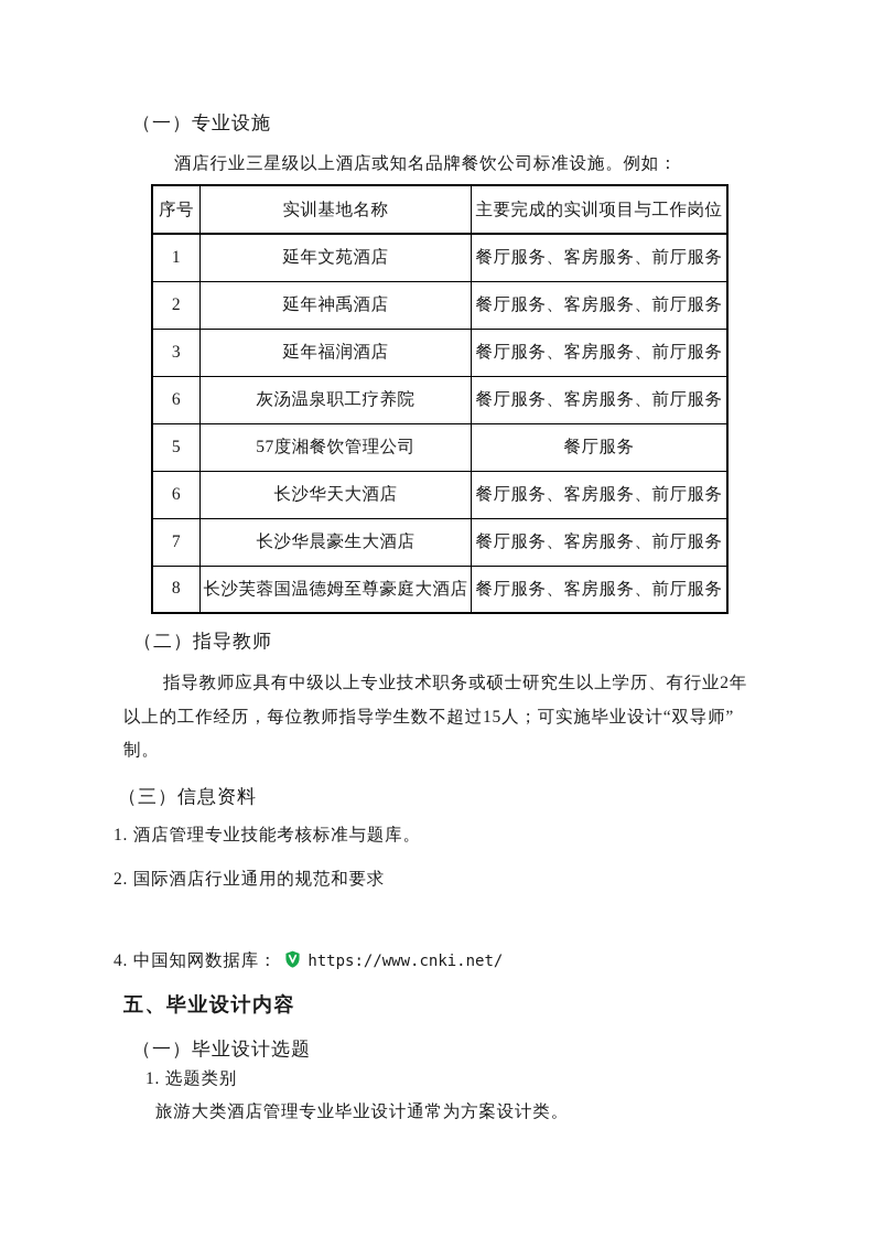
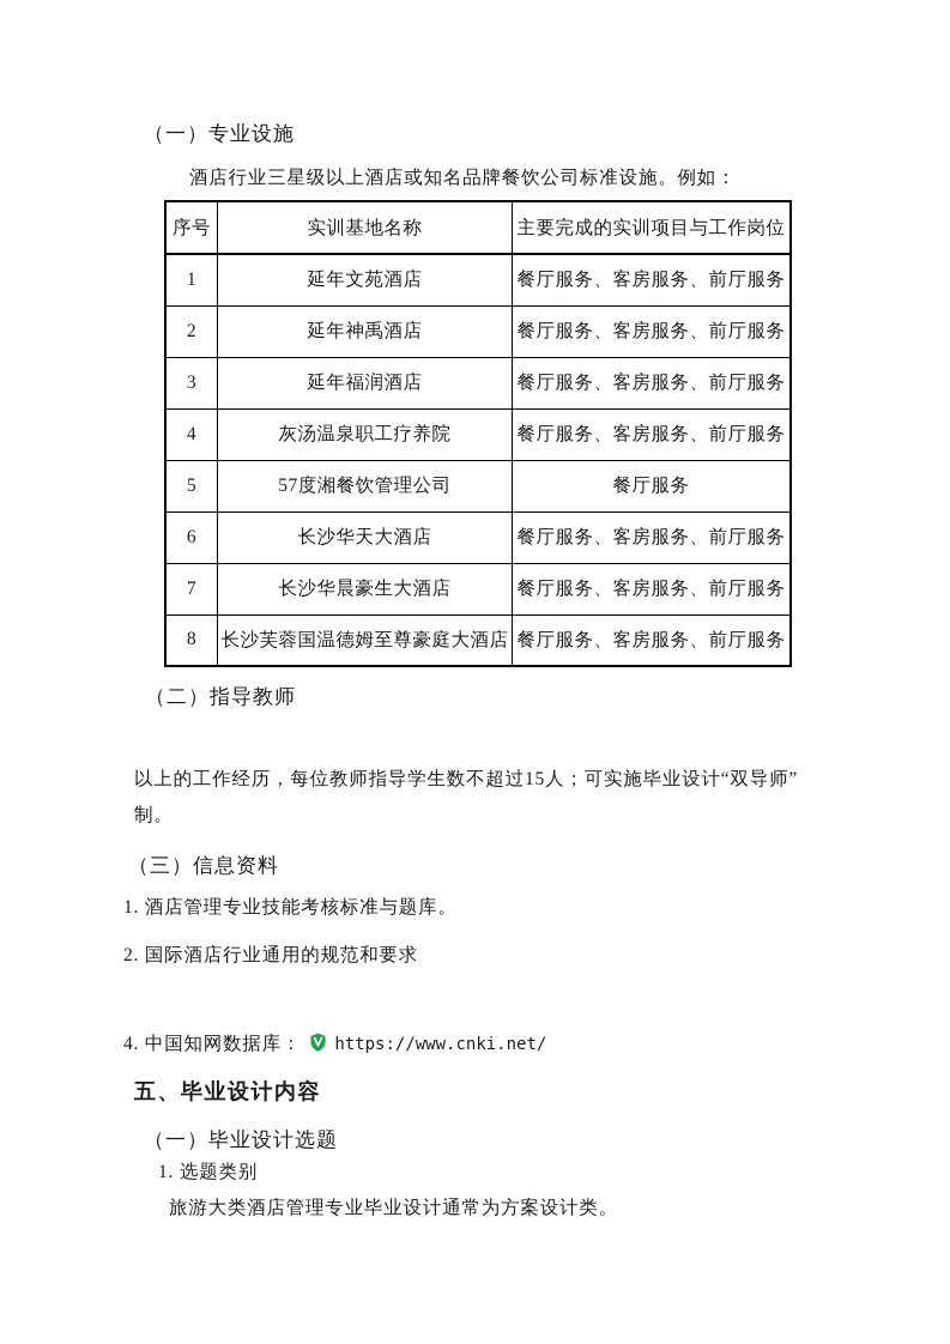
  （一）专业设施
  酒店行业三星级以上酒店或知名品牌餐饮公司标准设施。例如：
  序号	实训基地名称	主要完成的实训项目与工作岗位
  1	延年文苑酒店	餐厅服务、客房服务、前厅服务
  2	延年神禹酒店	餐厅服务、客房服务、前厅服务
  3	延年福润酒店	餐厅服务、客房服务、前厅服务
- 6	灰汤温泉职工疗养院	餐厅服务、客房服务、前厅服务
+ 4	灰汤温泉职工疗养院	餐厅服务、客房服务、前厅服务
  5	57度湘餐饮管理公司	餐厅服务
  6	长沙华天大酒店	餐厅服务、客房服务、前厅服务
  7	长沙华晨豪生大酒店	餐厅服务、客房服务、前厅服务
  8	长沙芙蓉国温德姆至尊豪庭大酒店	餐厅服务、客房服务、前厅服务
  （二）指导教师
- 指导教师应具有中级以上专业技术职务或硕士研究生以上学历、有行业2年
  以上的工作经历，每位教师指导学生数不超过15人；可实施毕业设计“双导师”
  制。
  （三）信息资料
  1. 酒店管理专业技能考核标准与题库。
  2. 国际酒店行业通用的规范和要求
  4. 中国知网数据库： https://www.cnki.net/
  五、毕业设计内容
  （一）毕业设计选题
  1. 选题类别
  旅游大类酒店管理专业毕业设计通常为方案设计类。
